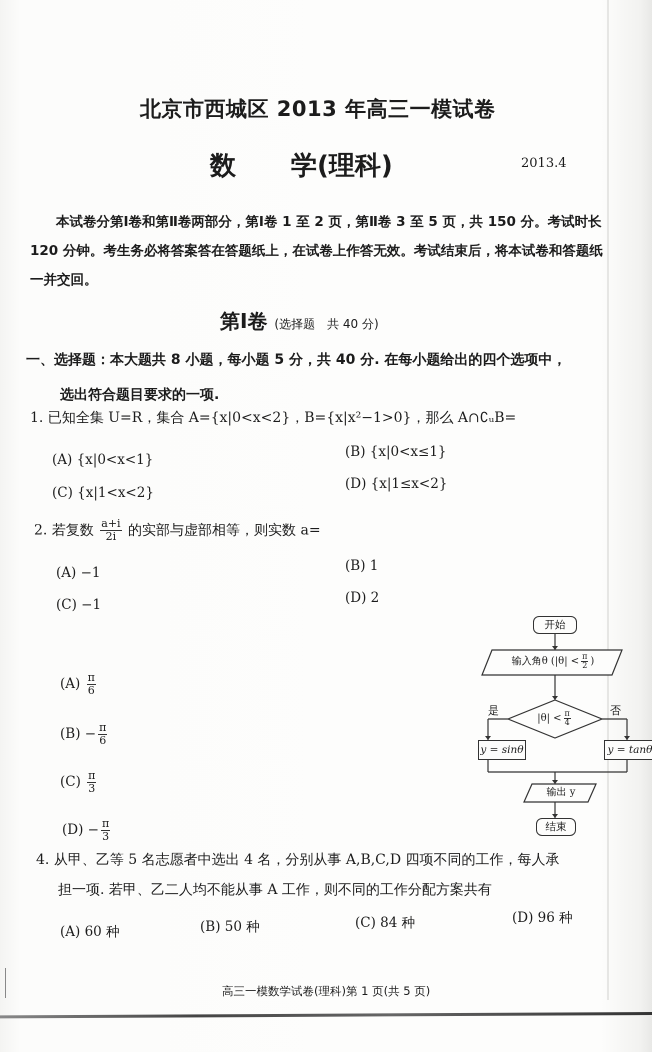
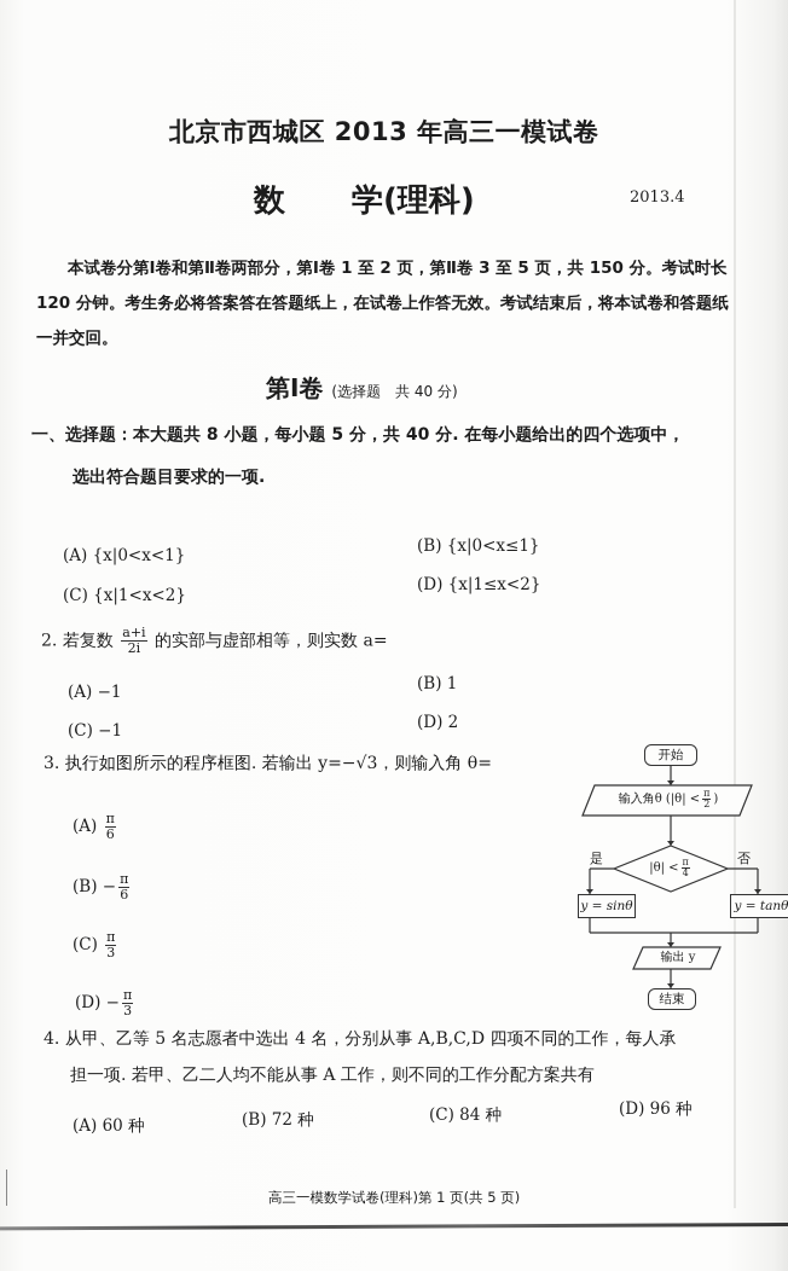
  北京市西城区 2013 年高三一模试卷
  数 学(理科)
  2013.4
  本试卷分第Ⅰ卷和第Ⅱ卷两部分，第Ⅰ卷 1 至 2 页，第Ⅱ卷 3 至 5 页，共 150 分。考试时长 120 分钟。考生务必将答案答在答题纸上，在试卷上作答无效。考试结束后，将本试卷和答题纸一并交回。
  第Ⅰ卷 (选择题 共 40 分)
  一、选择题：本大题共 8 小题，每小题 5 分，共 40 分. 在每小题给出的四个选项中，
  选出符合题目要求的一项.
- 1. 已知全集 U=R，集合 A={x|0<x<2}，B={x|x²−1>0}，那么 A∩∁ᵤB=
  (A) {x|0<x<1}
  (B) {x|0<x≤1}
  (C) {x|1<x<2}
  (D) {x|1≤x<2}
  2. 若复数
  a+i
  2i
  的实部与虚部相等，则实数 a=
  (A) −1
  (B) 1
  (C) −1
  (D) 2
+ 3. 执行如图所示的程序框图. 若输出 y=−√3，则输入角 θ=
  (A)
  π
  6
  (B) −
  π
  6
  (C)
  π
  3
  (D) −
  π
  3
  开始
  输入角θ (|θ| <
  π
  2
  )
  |θ| <
  π
  4
  是
  否
  y = sinθ
  y = tanθ
  输出 y
  结束
  4. 从甲、乙等 5 名志愿者中选出 4 名，分别从事 A,B,C,D 四项不同的工作，每人承
  担一项. 若甲、乙二人均不能从事 A 工作，则不同的工作分配方案共有
  (A) 60 种
- (B) 50 种
+ (B) 72 种
  (C) 84 种
  (D) 96 种
  高三一模数学试卷(理科)第 1 页(共 5 页)
